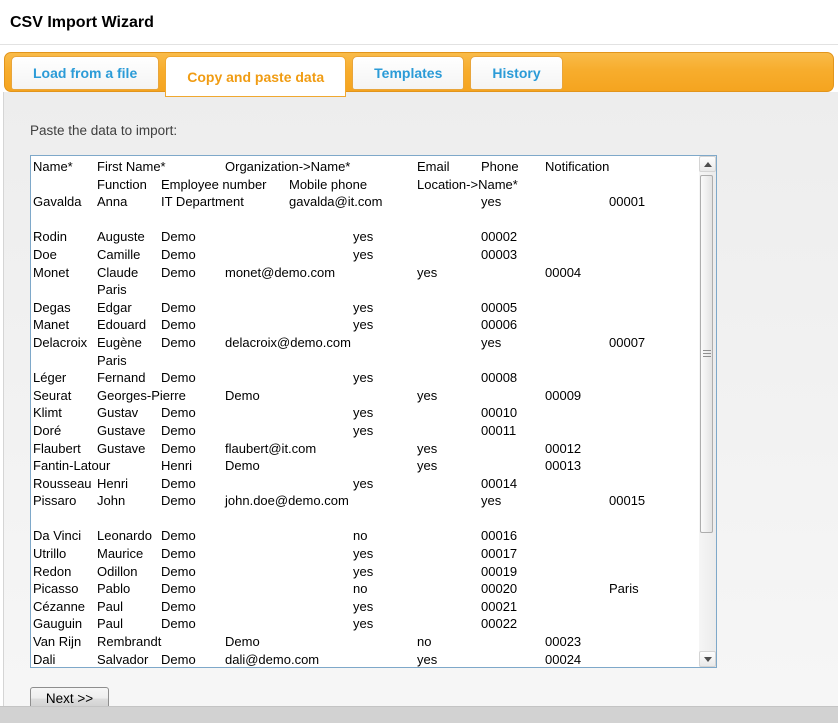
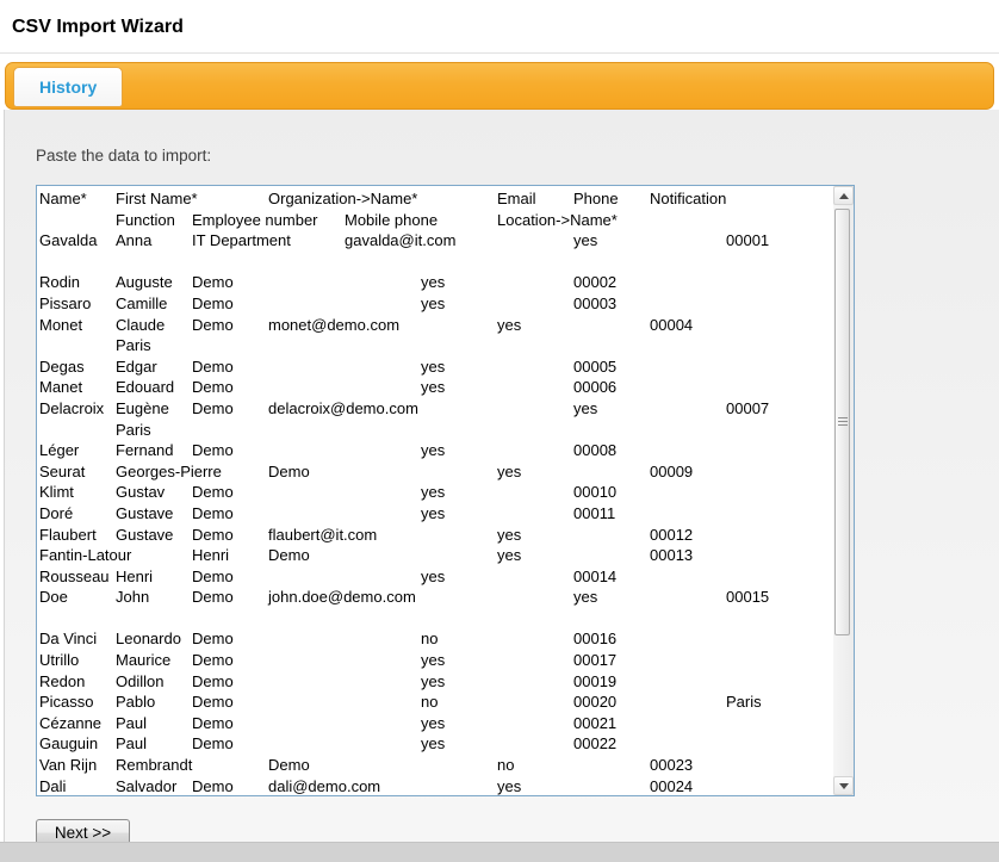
  CSV Import Wizard
- Load from a file
- Copy and paste data
- Templates
  History
  Paste the data to import:
  Name*
  First Name*
  Organization->Name*
  Email
  Phone
  Notification
  Function
  Employee number
  Mobile phone
  Location->Name*
  Gavalda
  Anna
  IT Department
  gavalda@it.com
  yes
  00001
  Rodin
  Auguste
  Demo
  yes
  00002
- Doe
+ Pissaro
  Camille
  Demo
  yes
  00003
  Monet
  Claude
  Demo
  monet@demo.com
  yes
  00004
  Paris
  Degas
  Edgar
  Demo
  yes
  00005
  Manet
  Edouard
  Demo
  yes
  00006
  Delacroix
  Eugène
  Demo
  delacroix@demo.com
  yes
  00007
  Paris
  Léger
  Fernand
  Demo
  yes
  00008
  Seurat
  Georges-Pierre
  Demo
  yes
  00009
  Klimt
  Gustav
  Demo
  yes
  00010
  Doré
  Gustave
  Demo
  yes
  00011
  Flaubert
  Gustave
  Demo
  flaubert@it.com
  yes
  00012
  Fantin-Latour
  Henri
  Demo
  yes
  00013
  Rousseau
  Henri
  Demo
  yes
  00014
- Pissaro
+ Doe
  John
  Demo
  john.doe@demo.com
  yes
  00015
  Da Vinci
  Leonardo
  Demo
  no
  00016
  Utrillo
  Maurice
  Demo
  yes
  00017
  Redon
  Odillon
  Demo
  yes
  00019
  Picasso
  Pablo
  Demo
  no
  00020
  Paris
  Cézanne
  Paul
  Demo
  yes
  00021
  Gauguin
  Paul
  Demo
  yes
  00022
  Van Rijn
  Rembrandt
  Demo
  no
  00023
  Dali
  Salvador
  Demo
  dali@demo.com
  yes
  00024
  Next >>
